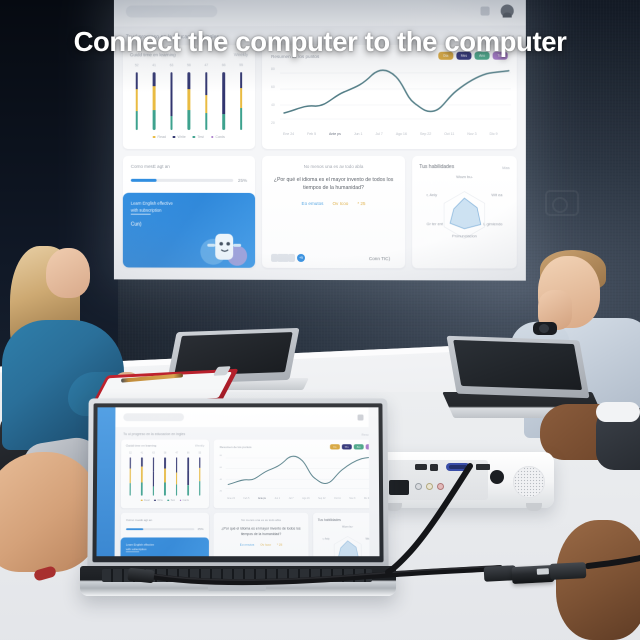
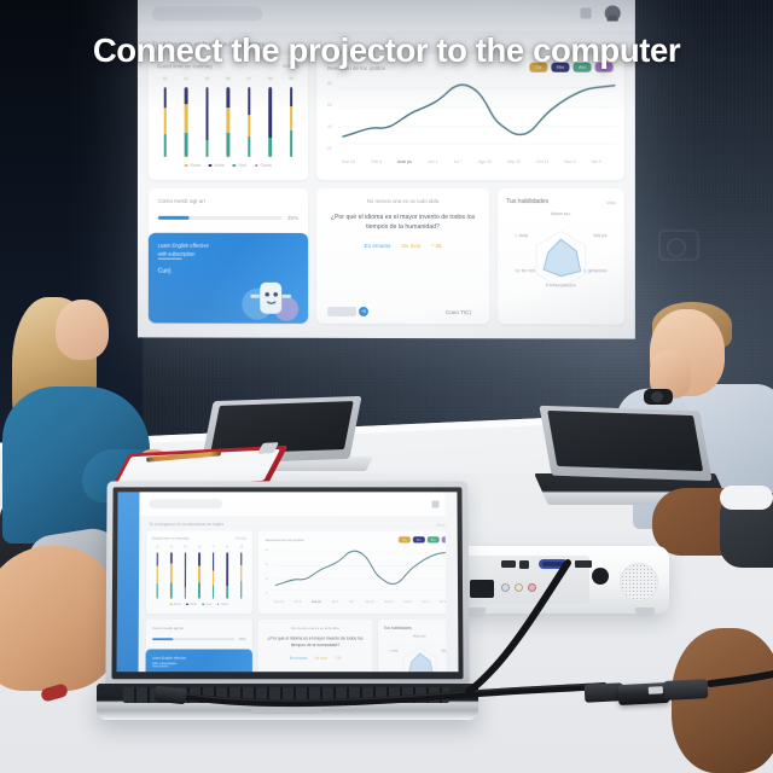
- Connect the computer to the computer
+ Connect the projector to the computer
